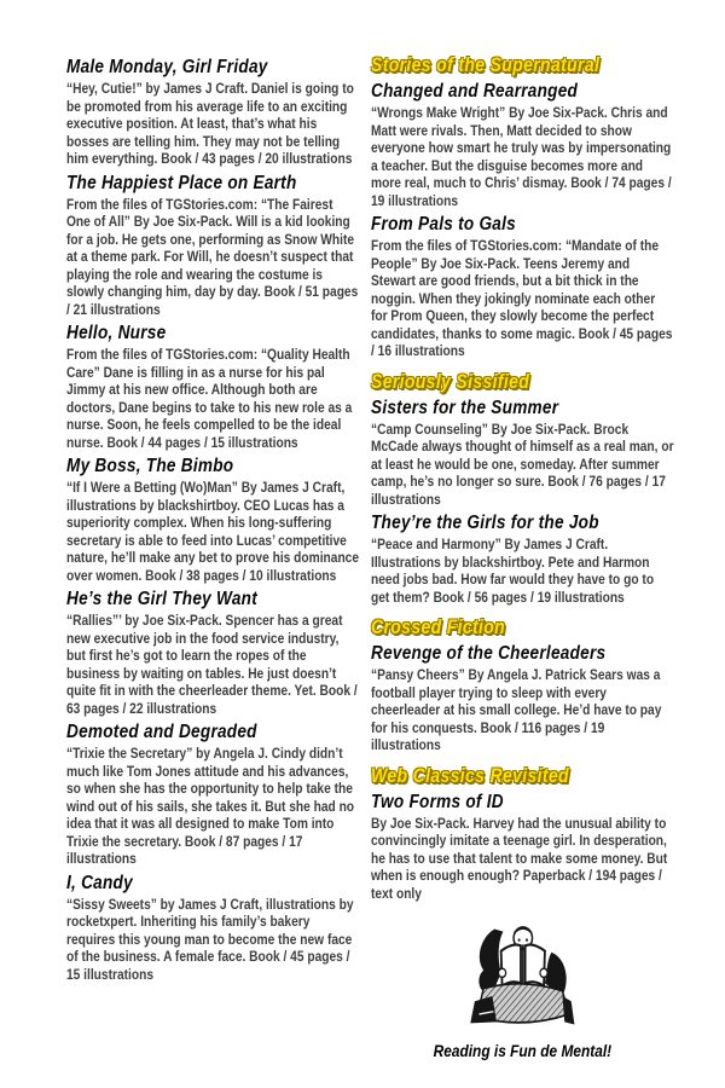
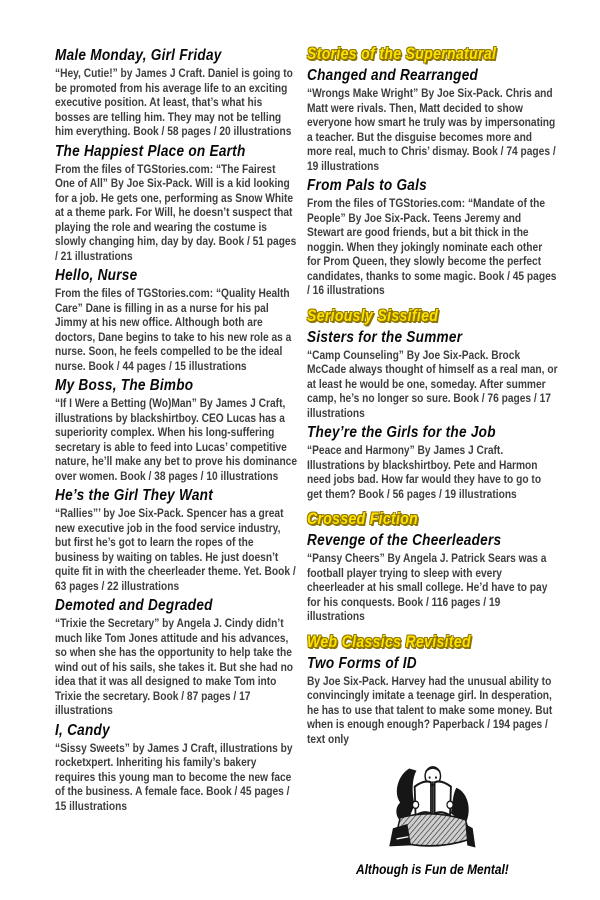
  Male Monday, Girl Friday
- “Hey, Cutie!” by James J Craft. Daniel is going to be promoted from his average life to an exciting executive position. At least, that’s what his bosses are telling him. They may not be telling him everything. Book / 43 pages / 20 illustrations
+ “Hey, Cutie!” by James J Craft. Daniel is going to be promoted from his average life to an exciting executive position. At least, that’s what his bosses are telling him. They may not be telling him everything. Book / 58 pages / 20 illustrations
  The Happiest Place on Earth
  From the files of TGStories.com: “The Fairest One of All” By Joe Six-Pack. Will is a kid looking for a job. He gets one, performing as Snow White at a theme park. For Will, he doesn’t suspect that playing the role and wearing the costume is slowly changing him, day by day. Book / 51 pages / 21 illustrations
  Hello, Nurse
  From the files of TGStories.com: “Quality Health Care” Dane is filling in as a nurse for his pal Jimmy at his new office. Although both are doctors, Dane begins to take to his new role as a nurse. Soon, he feels compelled to be the ideal nurse. Book / 44 pages / 15 illustrations
  My Boss, The Bimbo
  “If I Were a Betting (Wo)Man” By James J Craft, illustrations by blackshirtboy. CEO Lucas has a superiority complex. When his long-suffering secretary is able to feed into Lucas’ competitive nature, he’ll make any bet to prove his dominance over women. Book / 38 pages / 10 illustrations
  He’s the Girl They Want
  “Rallies”’ by Joe Six-Pack. Spencer has a great new executive job in the food service industry, but first he’s got to learn the ropes of the business by waiting on tables. He just doesn’t quite fit in with the cheerleader theme. Yet. Book / 63 pages / 22 illustrations
  Demoted and Degraded
  “Trixie the Secretary” by Angela J. Cindy didn’t much like Tom Jones attitude and his advances, so when she has the opportunity to help take the wind out of his sails, she takes it. But she had no idea that it was all designed to make Tom into Trixie the secretary. Book / 87 pages / 17 illustrations
  I, Candy
  “Sissy Sweets” by James J Craft, illustrations by rocketxpert. Inheriting his family’s bakery requires this young man to become the new face of the business. A female face. Book / 45 pages / 15 illustrations
  Stories of the Supernatural
  Changed and Rearranged
  “Wrongs Make Wright” By Joe Six-Pack. Chris and Matt were rivals. Then, Matt decided to show everyone how smart he truly was by impersonating a teacher. But the disguise becomes more and more real, much to Chris’ dismay. Book / 74 pages / 19 illustrations
  From Pals to Gals
  From the files of TGStories.com: “Mandate of the People” By Joe Six-Pack. Teens Jeremy and Stewart are good friends, but a bit thick in the noggin. When they jokingly nominate each other for Prom Queen, they slowly become the perfect candidates, thanks to some magic. Book / 45 pages / 16 illustrations
  Seriously Sissified
  Sisters for the Summer
  “Camp Counseling” By Joe Six-Pack. Brock McCade always thought of himself as a real man, or at least he would be one, someday. After summer camp, he’s no longer so sure. Book / 76 pages / 17 illustrations
  They’re the Girls for the Job
  “Peace and Harmony” By James J Craft. Illustrations by blackshirtboy. Pete and Harmon need jobs bad. How far would they have to go to get them? Book / 56 pages / 19 illustrations
  Crossed Fiction
  Revenge of the Cheerleaders
  “Pansy Cheers” By Angela J. Patrick Sears was a football player trying to sleep with every cheerleader at his small college. He’d have to pay for his conquests. Book / 116 pages / 19 illustrations
  Web Classics Revisited
  Two Forms of ID
  By Joe Six-Pack. Harvey had the unusual ability to convincingly imitate a teenage girl. In desperation, he has to use that talent to make some money. But when is enough enough? Paperback / 194 pages / text only
- Reading is Fun de Mental!
+ Although is Fun de Mental!
